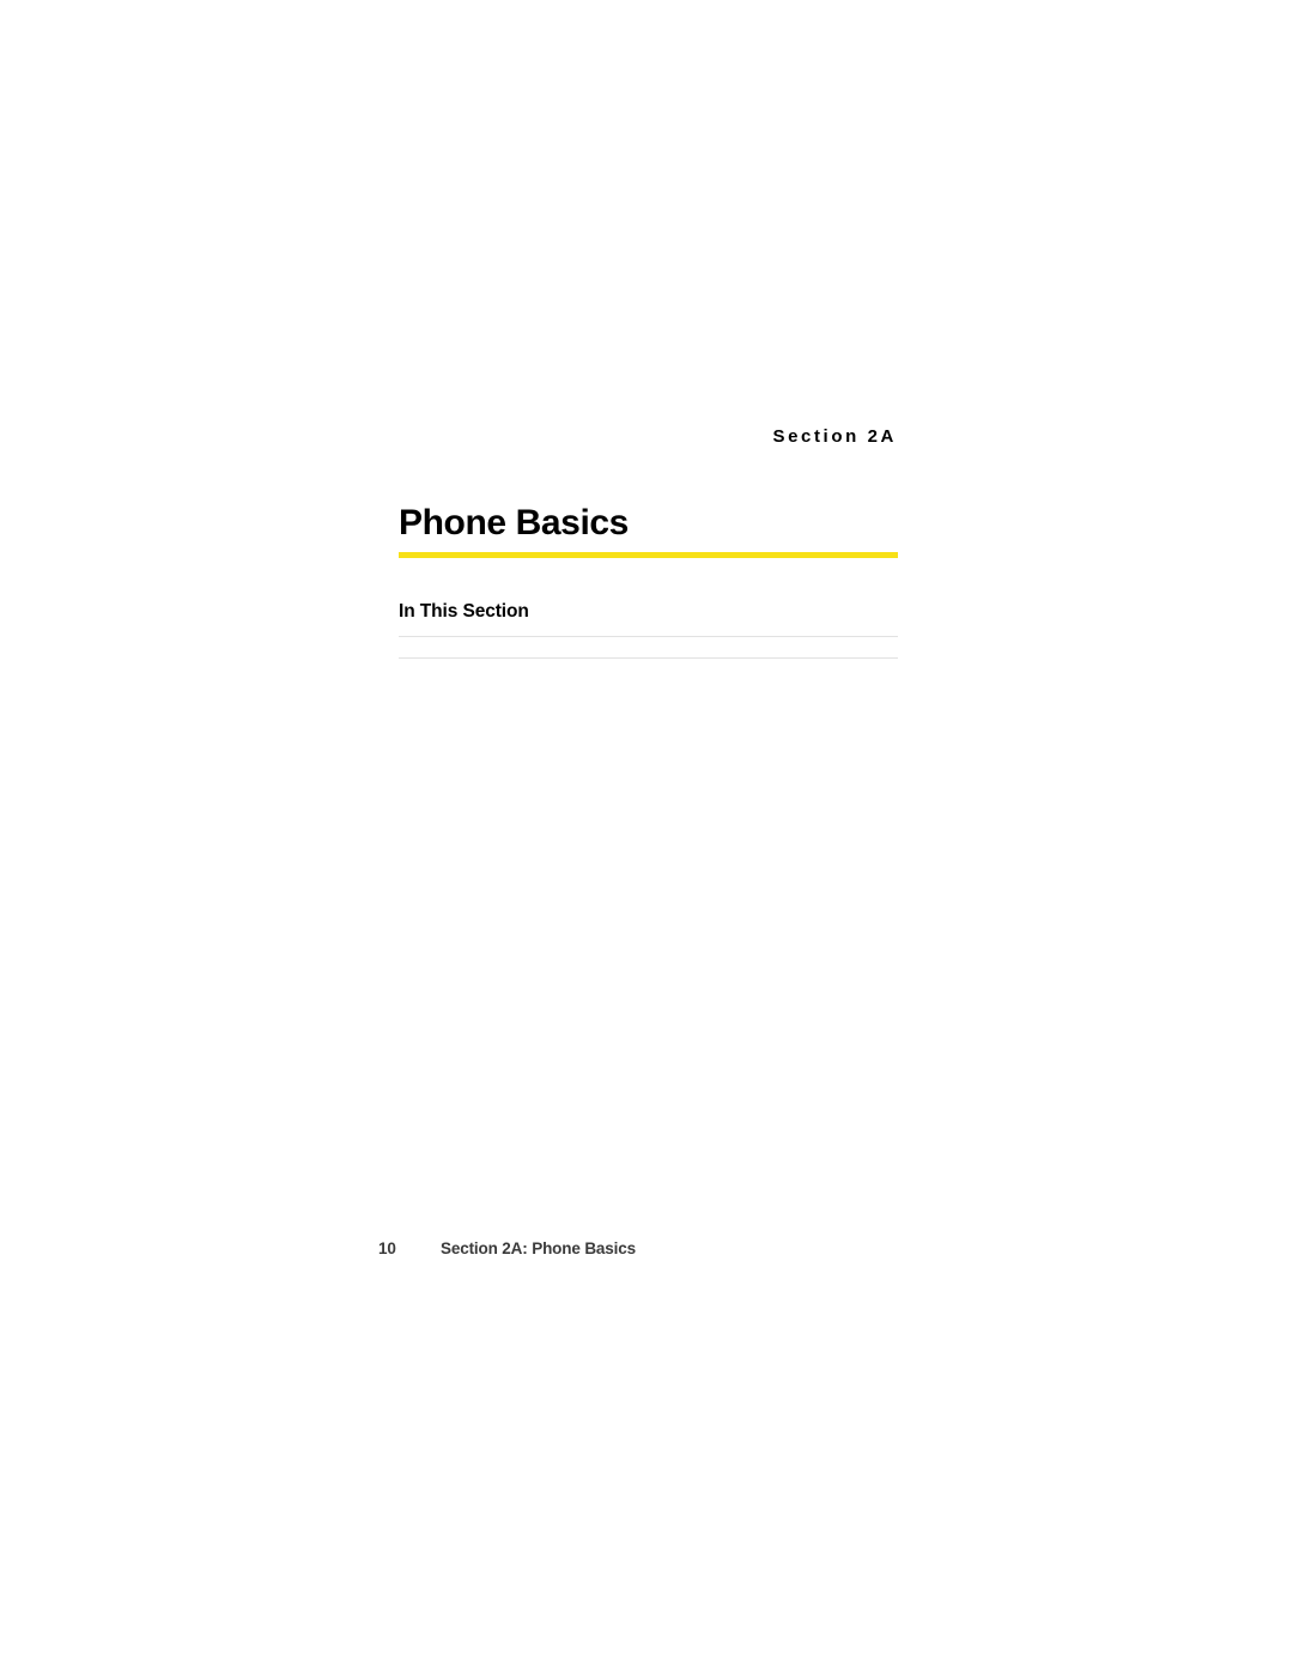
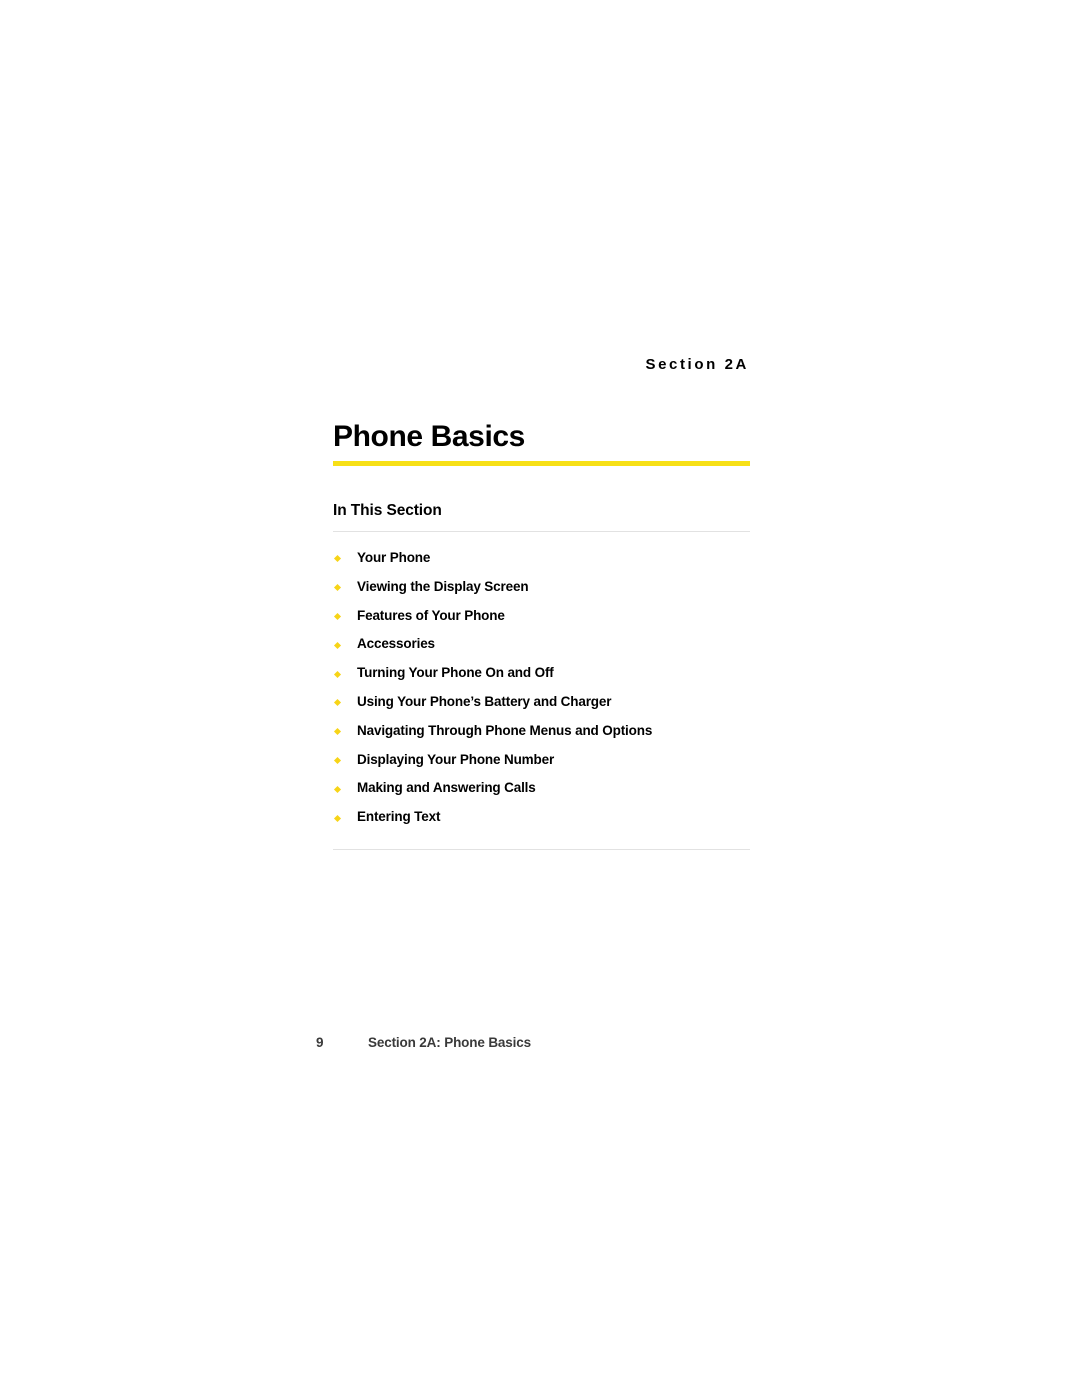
  Section 2A
  Phone Basics
  In This Section
+ Your Phone
+ Viewing the Display Screen
+ Features of Your Phone
+ Accessories
+ Turning Your Phone On and Off
+ Using Your Phone’s Battery and Charger
+ Navigating Through Phone Menus and Options
+ Displaying Your Phone Number
+ Making and Answering Calls
+ Entering Text
- 10
+ 9
  Section 2A: Phone Basics
